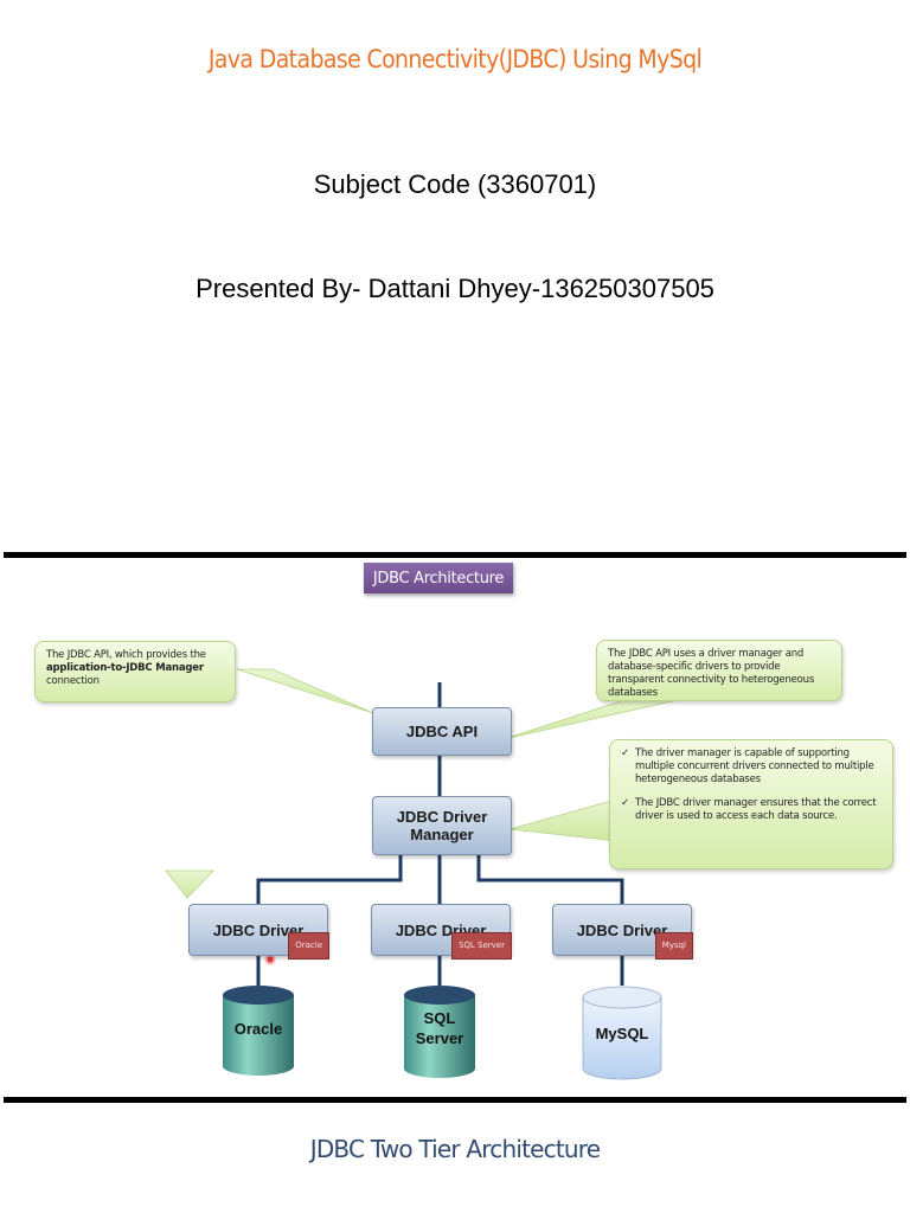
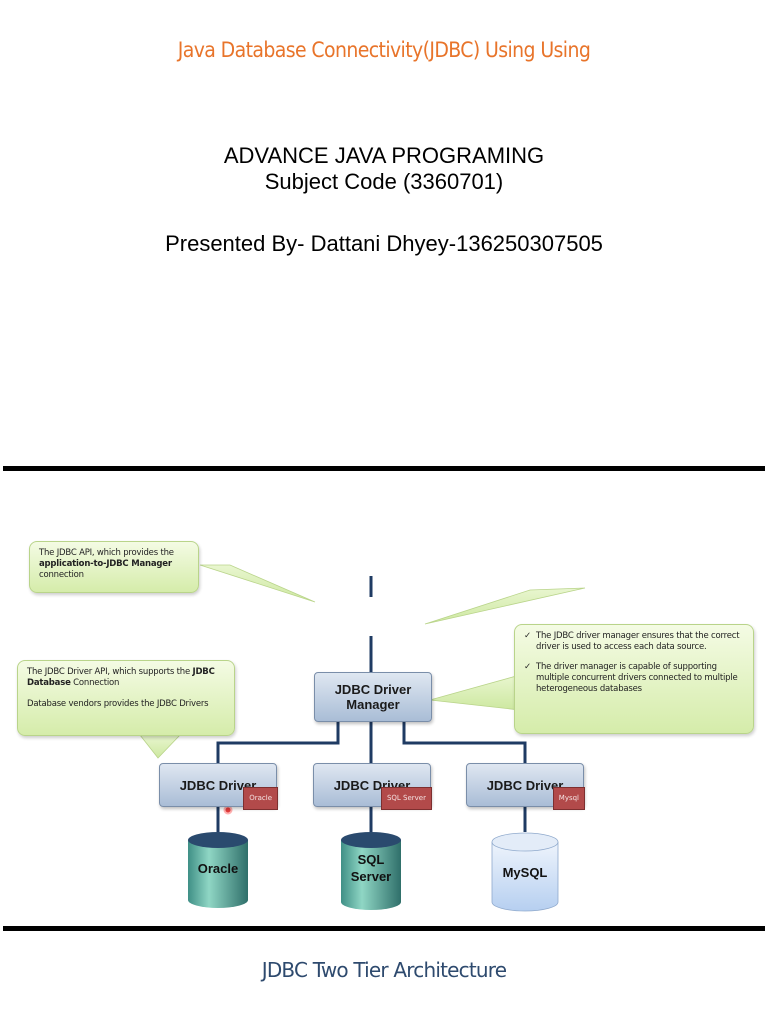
- Java Database Connectivity(JDBC) Using MySql
+ Java Database Connectivity(JDBC) Using Using
+ ADVANCE JAVA PROGRAMING
  Subject Code (3360701)
  Presented By- Dattani Dhyey-136250307505
- JDBC Architecture
- JDBC API
  JDBC Driver
  Manager
  JDBC Driver
  Oracle
  JDBC Driver
  SQL Server
  JDBC Driver
  Mysql
  Oracle
  SQL
  Server
  MySQL
  The JDBC API, which provides the application-to-JDBC Manager connection
- The JDBC API uses a driver manager and database-specific drivers to provide transparent connectivity to heterogeneous databases
  ✓
- The driver manager is capable of supporting multiple concurrent drivers connected to multiple heterogeneous databases
+ The JDBC driver manager ensures that the correct driver is used to access each data source.
  ✓
- The JDBC driver manager ensures that the correct driver is used to access each data source.
+ The driver manager is capable of supporting multiple concurrent drivers connected to multiple heterogeneous databases
+ The JDBC Driver API, which supports the JDBC Database Connection
+ Database vendors provides the JDBC Drivers
  JDBC Two Tier Architecture
